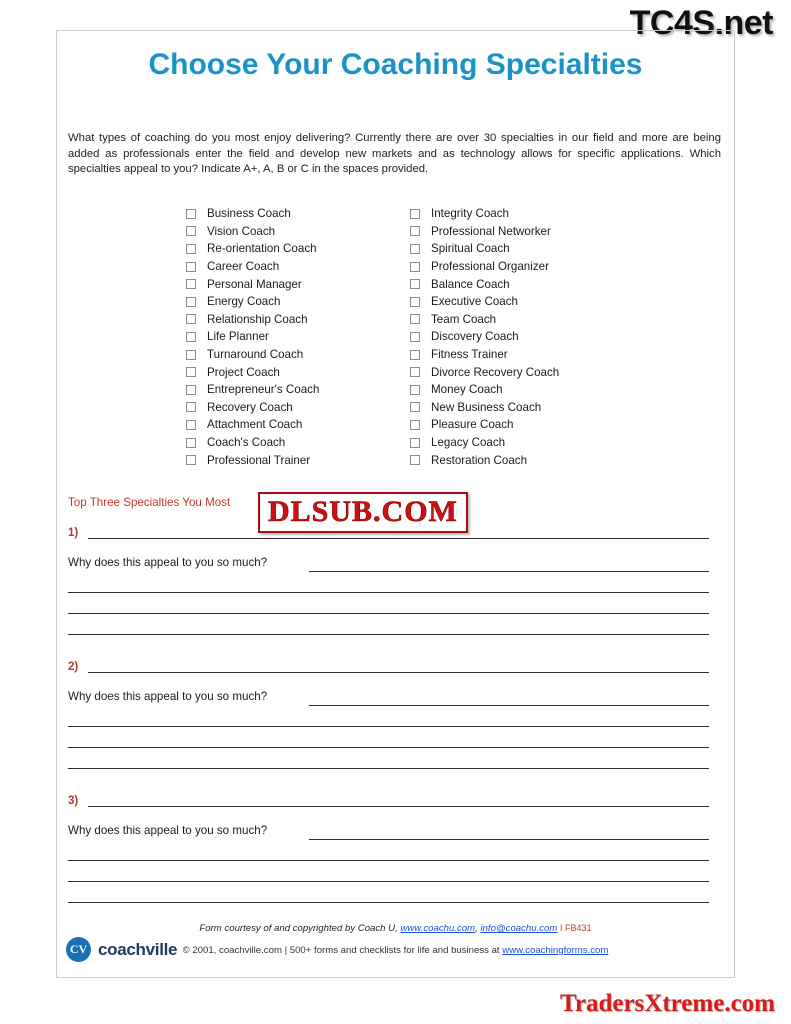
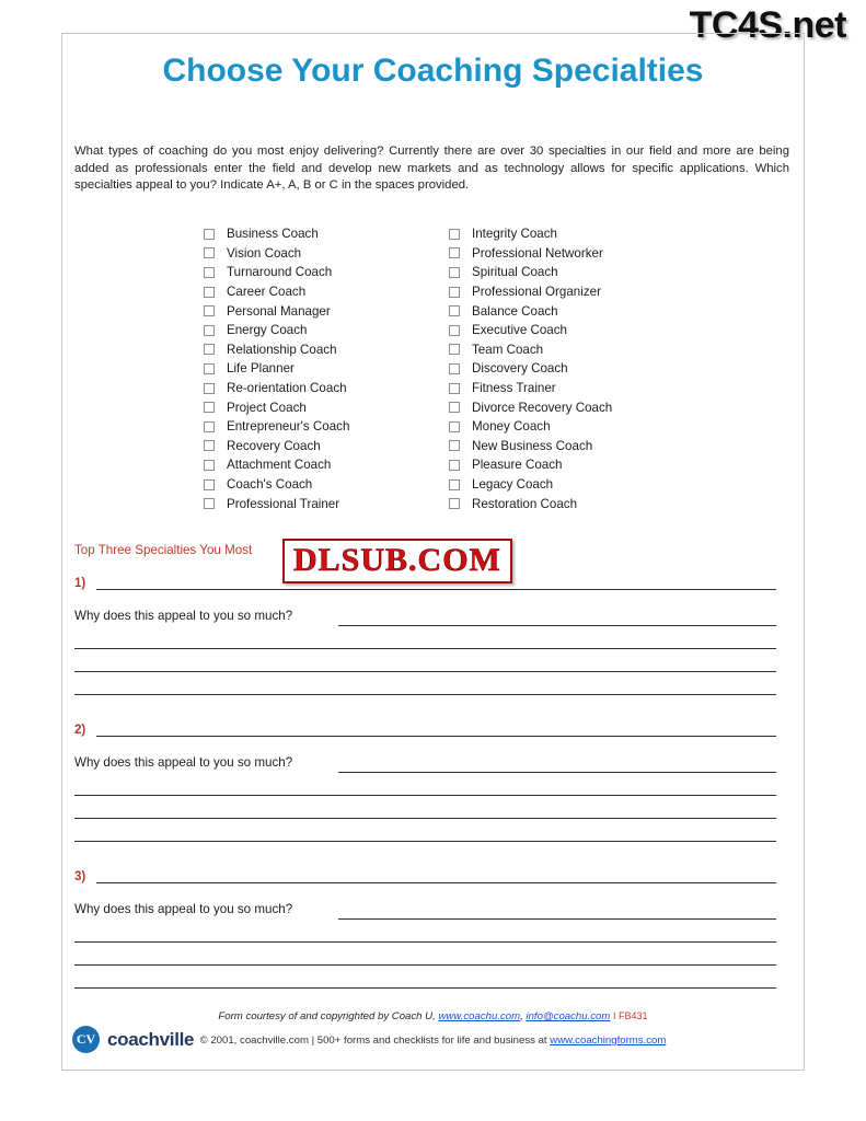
  TC4S.net
  Choose Your Coaching Specialties
  What types of coaching do you most enjoy delivering? Currently there are over 30 specialties in our field and more are being added as professionals enter the field and develop new markets and as technology allows for specific applications. Which specialties appeal to you? Indicate A+, A, B or C in the spaces provided.
  Business Coach
  Vision Coach
- Re-orientation Coach
+ Turnaround Coach
  Career Coach
  Personal Manager
  Energy Coach
  Relationship Coach
  Life Planner
- Turnaround Coach
+ Re-orientation Coach
  Project Coach
  Entrepreneur's Coach
  Recovery Coach
  Attachment Coach
  Coach's Coach
  Professional Trainer
  Integrity Coach
  Professional Networker
  Spiritual Coach
  Professional Organizer
  Balance Coach
  Executive Coach
  Team Coach
  Discovery Coach
  Fitness Trainer
  Divorce Recovery Coach
  Money Coach
  New Business Coach
  Pleasure Coach
  Legacy Coach
  Restoration Coach
  Top Three Specialties You Most
  1)
  Why does this appeal to you so much?
  2)
  Why does this appeal to you so much?
  3)
  Why does this appeal to you so much?
  Form courtesy of and copyrighted by Coach U, www.coachu.com, info@coachu.com I FB431
  © 2001, coachville.com | 500+ forms and checklists for life and business at www.coachingforms.com
  CV
  coachville
  DLSUB.COM
- TradersXtreme.com
